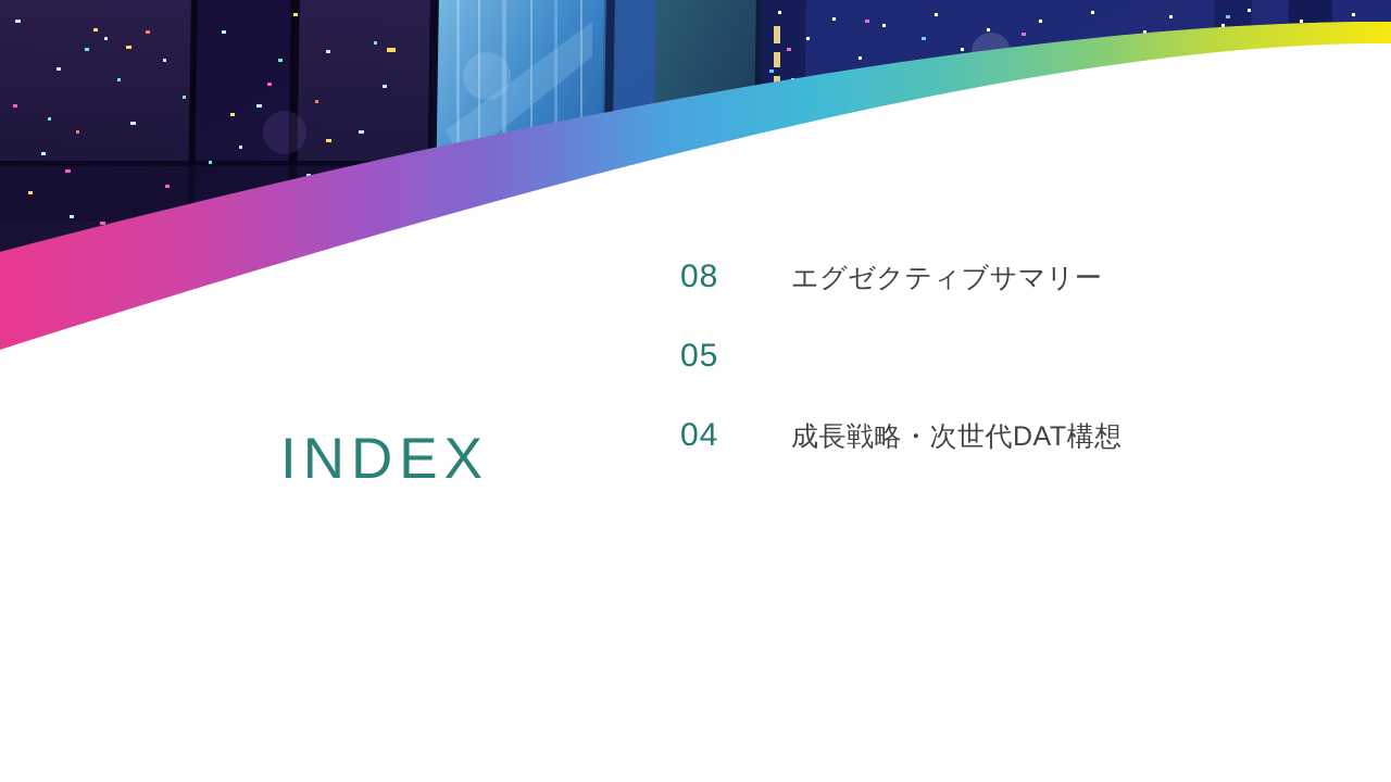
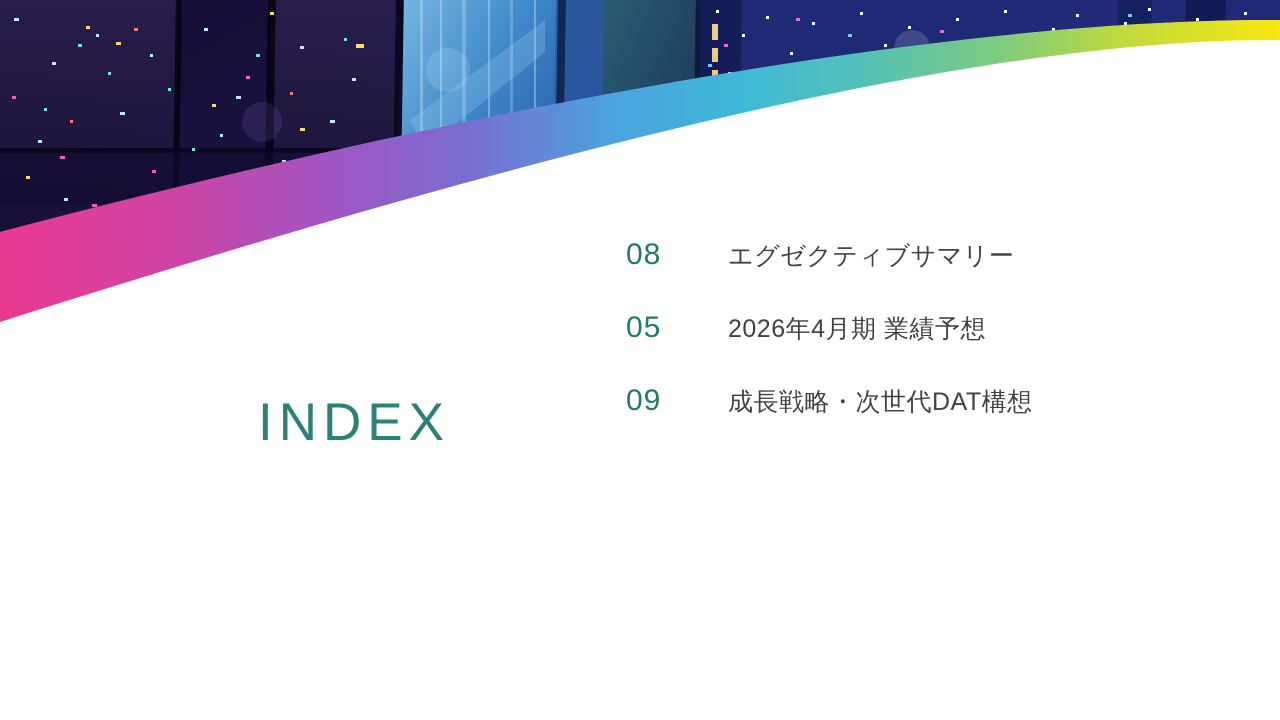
  INDEX
  08
  エグゼクティブサマリー
  05
+ 2026年4月期 業績予想
- 04
+ 09
  成長戦略・次世代DAT構想
